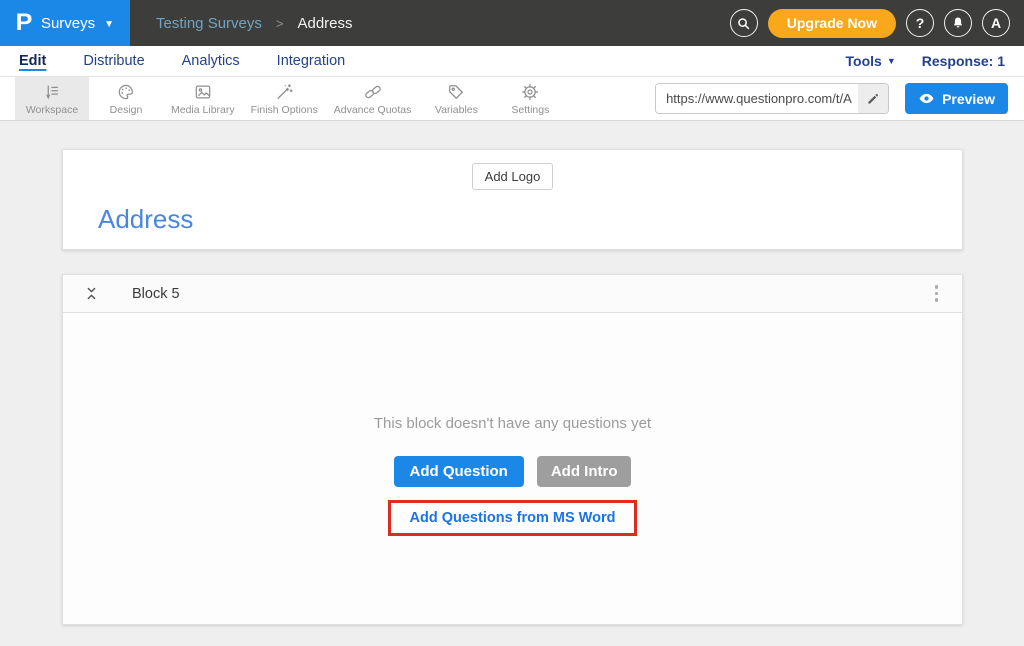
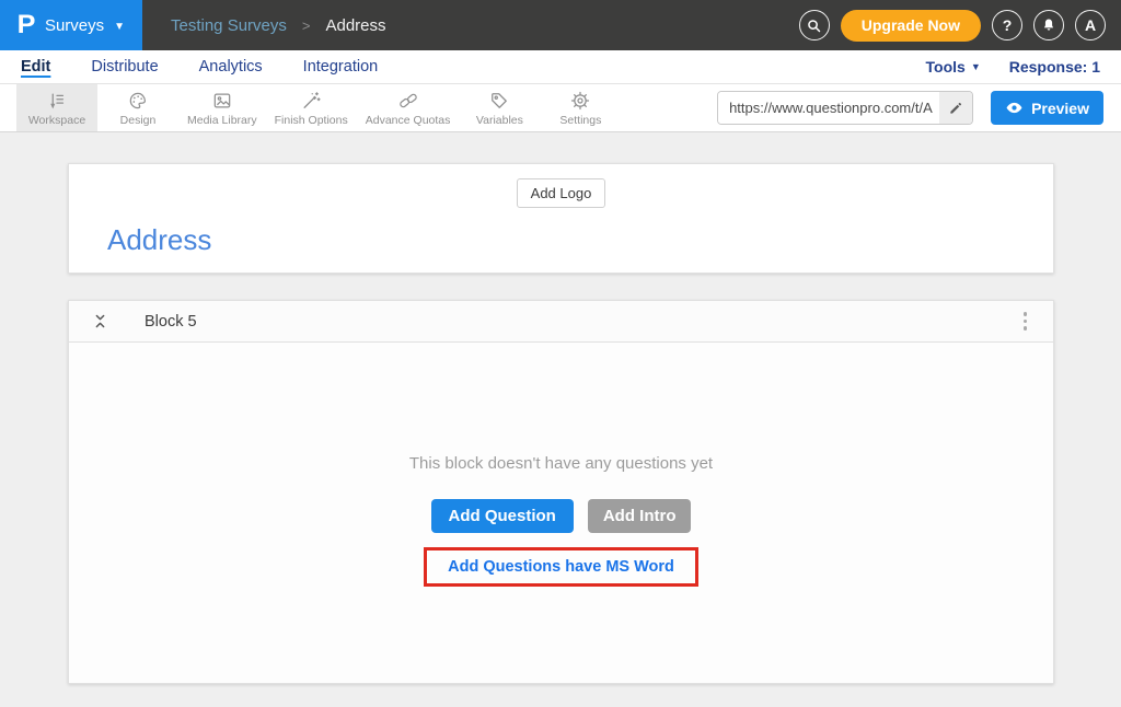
  P
  Surveys
  ▼
  Testing Surveys
  >
  Address
  Upgrade Now
  ?
  A
  Edit
  Distribute
  Analytics
  Integration
  Tools
  ▼
  Response: 1
  Workspace
  Design
  Media Library
  Finish Options
  Advance Quotas
  Variables
  Settings
  https://www.questionpro.com/t/A
  Preview
  Add Logo
  Address
  Block 5
  This block doesn't have any questions yet
  Add Question
  Add Intro
- Add Questions from MS Word
+ Add Questions have MS Word
